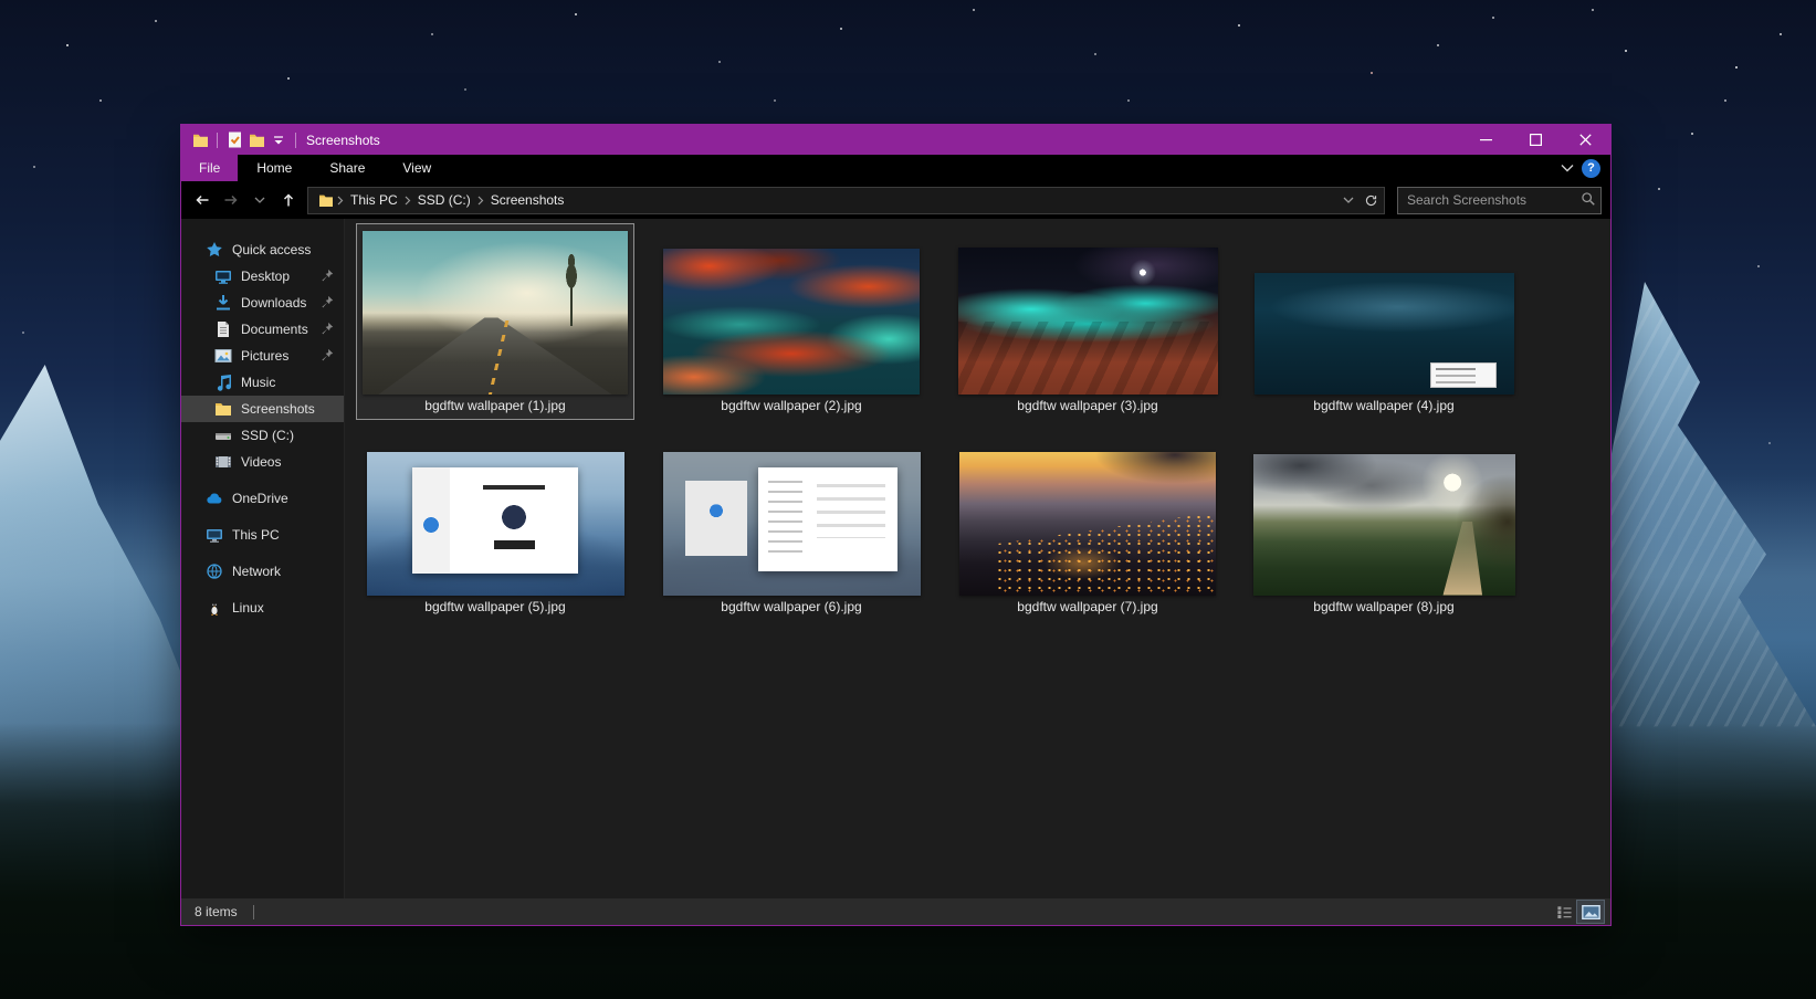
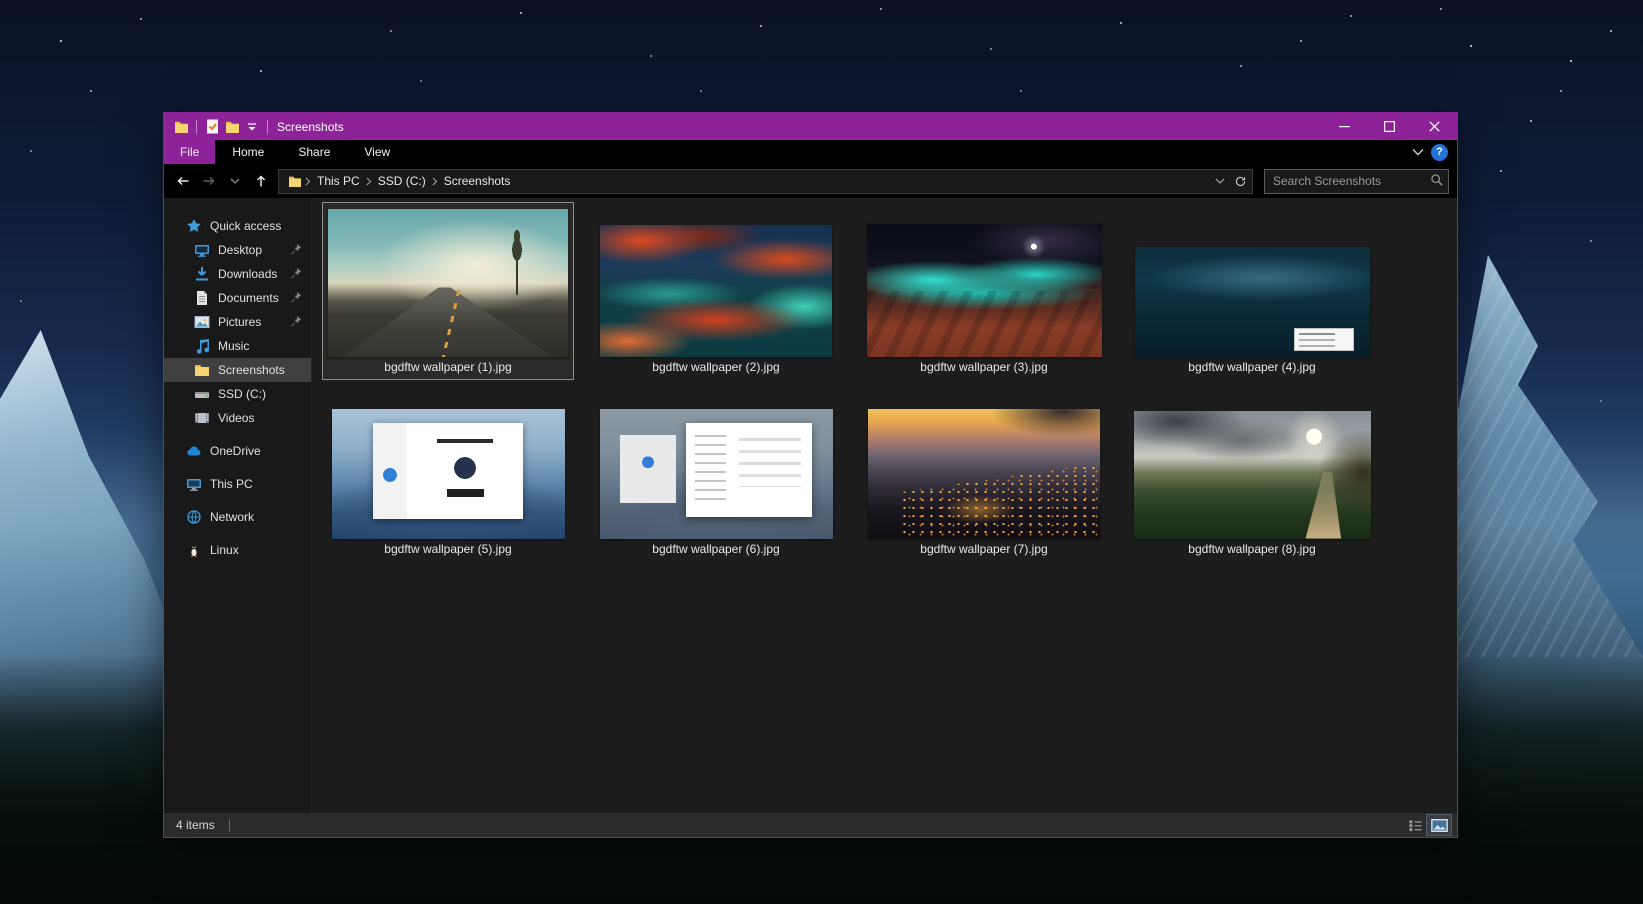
  Screenshots
  File
  Home
  Share
  View
  ?
  This PC
  SSD (C:)
  Screenshots
  Search Screenshots
  Quick access
  Desktop
  Downloads
  Documents
  Pictures
  Music
  Screenshots
  SSD (C:)
  Videos
  OneDrive
  This PC
  Network
  Linux
  bgdftw wallpaper (1).jpg
  bgdftw wallpaper (2).jpg
  bgdftw wallpaper (3).jpg
  bgdftw wallpaper (4).jpg
  bgdftw wallpaper (5).jpg
  bgdftw wallpaper (6).jpg
  bgdftw wallpaper (7).jpg
  bgdftw wallpaper (8).jpg
- 8 items
+ 4 items
